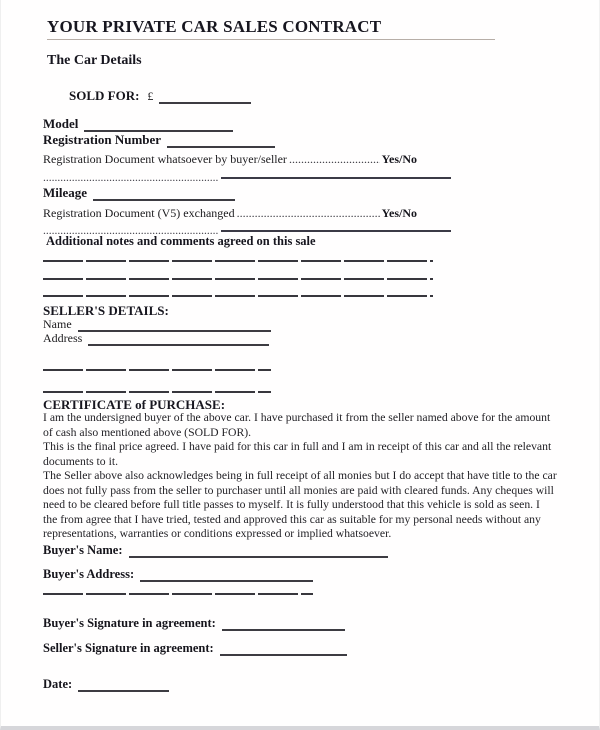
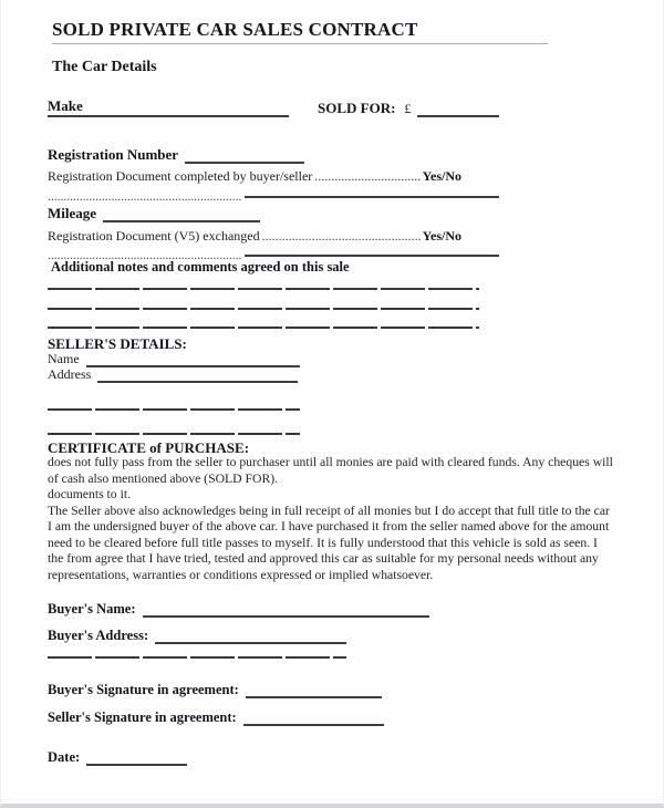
- YOUR PRIVATE CAR SALES CONTRACT
+ SOLD PRIVATE CAR SALES CONTRACT
  The Car Details
+ Make
  SOLD FOR:
  £
- Model
  Registration Number
- Registration Document whatsoever by buyer/seller
+ Registration Document completed by buyer/seller
  Yes/No
  .............................................................
  Mileage
  Registration Document (V5) exchanged
  ................................................
  Yes/No
  .............................................................
  Additional notes and comments agreed on this sale
  SELLER'S DETAILS:
  Name
  Address
  CERTIFICATE of PURCHASE:
- I am the undersigned buyer of the above car. I have purchased it from the seller named above for the amount
+ does not fully pass from the seller to purchaser until all monies are paid with cleared funds. Any cheques will
  of cash also mentioned above (SOLD FOR).
- This is the final price agreed. I have paid for this car in full and I am in receipt of this car and all the relevant
  documents to it.
- The Seller above also acknowledges being in full receipt of all monies but I do accept that have title to the car
+ The Seller above also acknowledges being in full receipt of all monies but I do accept that full title to the car
- does not fully pass from the seller to purchaser until all monies are paid with cleared funds. Any cheques will
+ I am the undersigned buyer of the above car. I have purchased it from the seller named above for the amount
  need to be cleared before full title passes to myself. It is fully understood that this vehicle is sold as seen. I
  the from agree that I have tried, tested and approved this car as suitable for my personal needs without any
  representations, warranties or conditions expressed or implied whatsoever.
  Buyer's Name:
  Buyer's Address:
  Buyer's Signature in agreement:
  Seller's Signature in agreement:
  Date:
